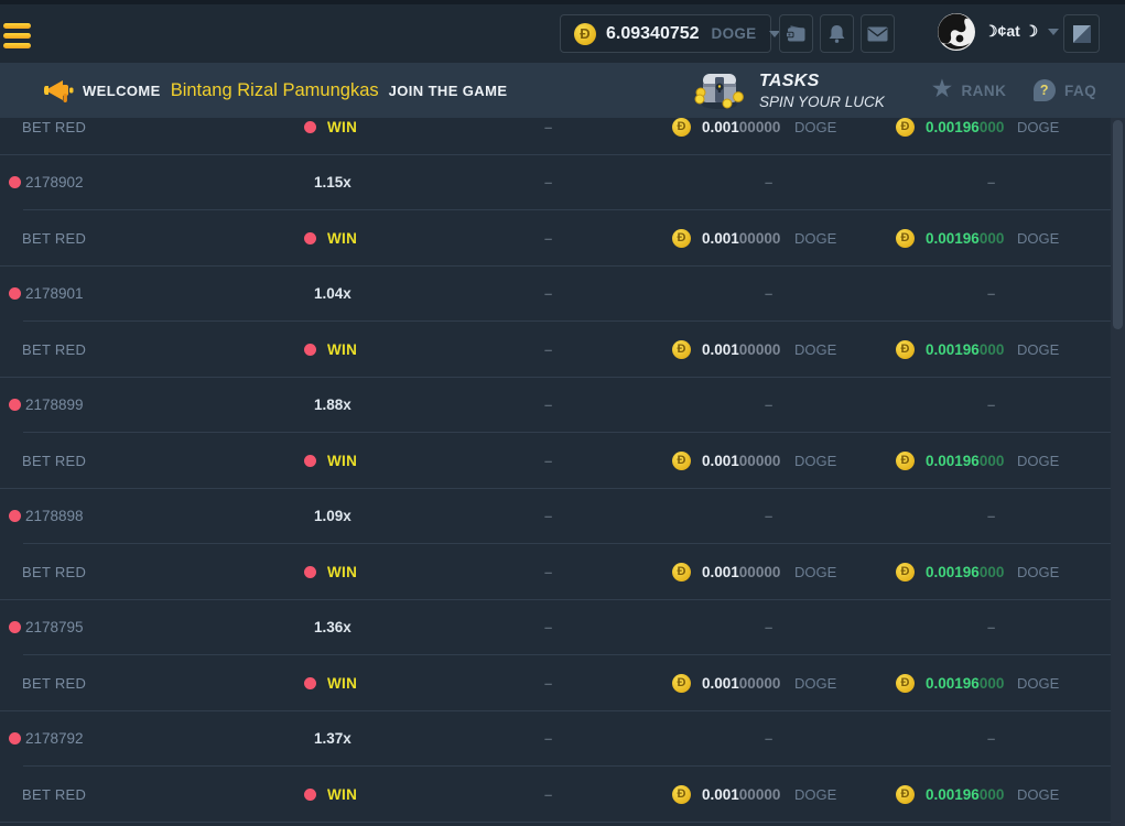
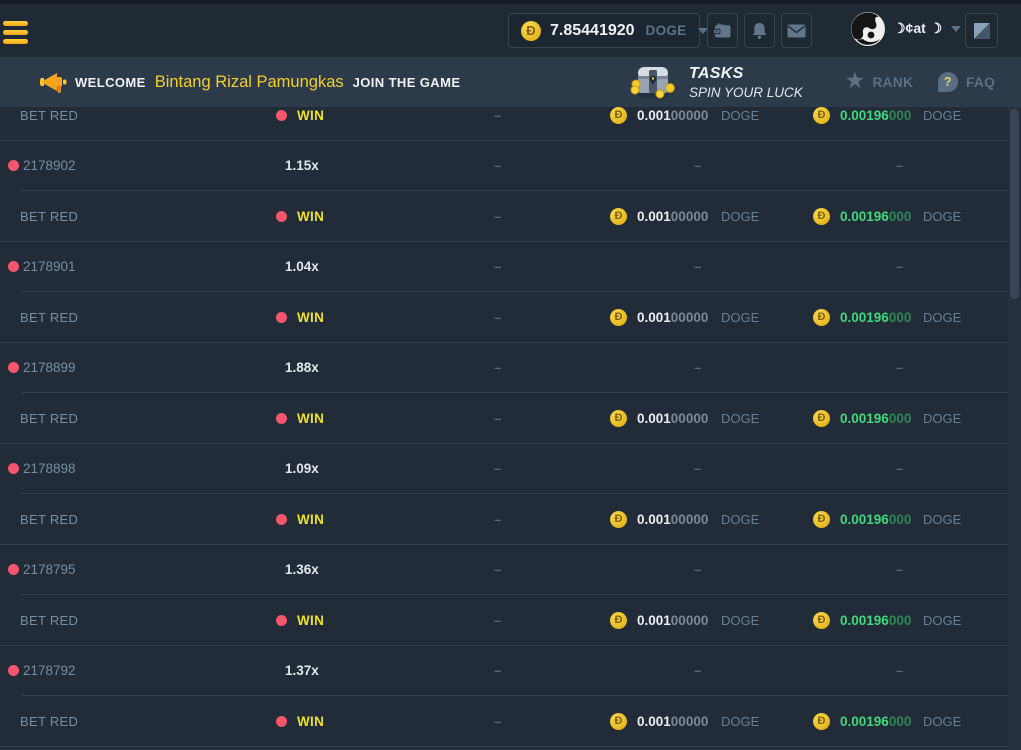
  Ð
- 6.09340752
+ 7.85441920
  DOGE
  ☽¢at ☽
  WELCOME
  Bintang Rizal Pamungkas
  JOIN THE GAME
  TASKS
  SPIN YOUR LUCK
  ★
  RANK
  ?
  FAQ
  BET RED
  WIN
  –
  Ð
  0.001
  00000
  DOGE
  Ð
  0.00196
  000
  DOGE
  2178902
  1.15x
  –
  –
  –
  BET RED
  WIN
  –
  Ð
  0.001
  00000
  DOGE
  Ð
  0.00196
  000
  DOGE
  2178901
  1.04x
  –
  –
  –
  BET RED
  WIN
  –
  Ð
  0.001
  00000
  DOGE
  Ð
  0.00196
  000
  DOGE
  2178899
  1.88x
  –
  –
  –
  BET RED
  WIN
  –
  Ð
  0.001
  00000
  DOGE
  Ð
  0.00196
  000
  DOGE
  2178898
  1.09x
  –
  –
  –
  BET RED
  WIN
  –
  Ð
  0.001
  00000
  DOGE
  Ð
  0.00196
  000
  DOGE
  2178795
  1.36x
  –
  –
  –
  BET RED
  WIN
  –
  Ð
  0.001
  00000
  DOGE
  Ð
  0.00196
  000
  DOGE
  2178792
  1.37x
  –
  –
  –
  BET RED
  WIN
  –
  Ð
  0.001
  00000
  DOGE
  Ð
  0.00196
  000
  DOGE
